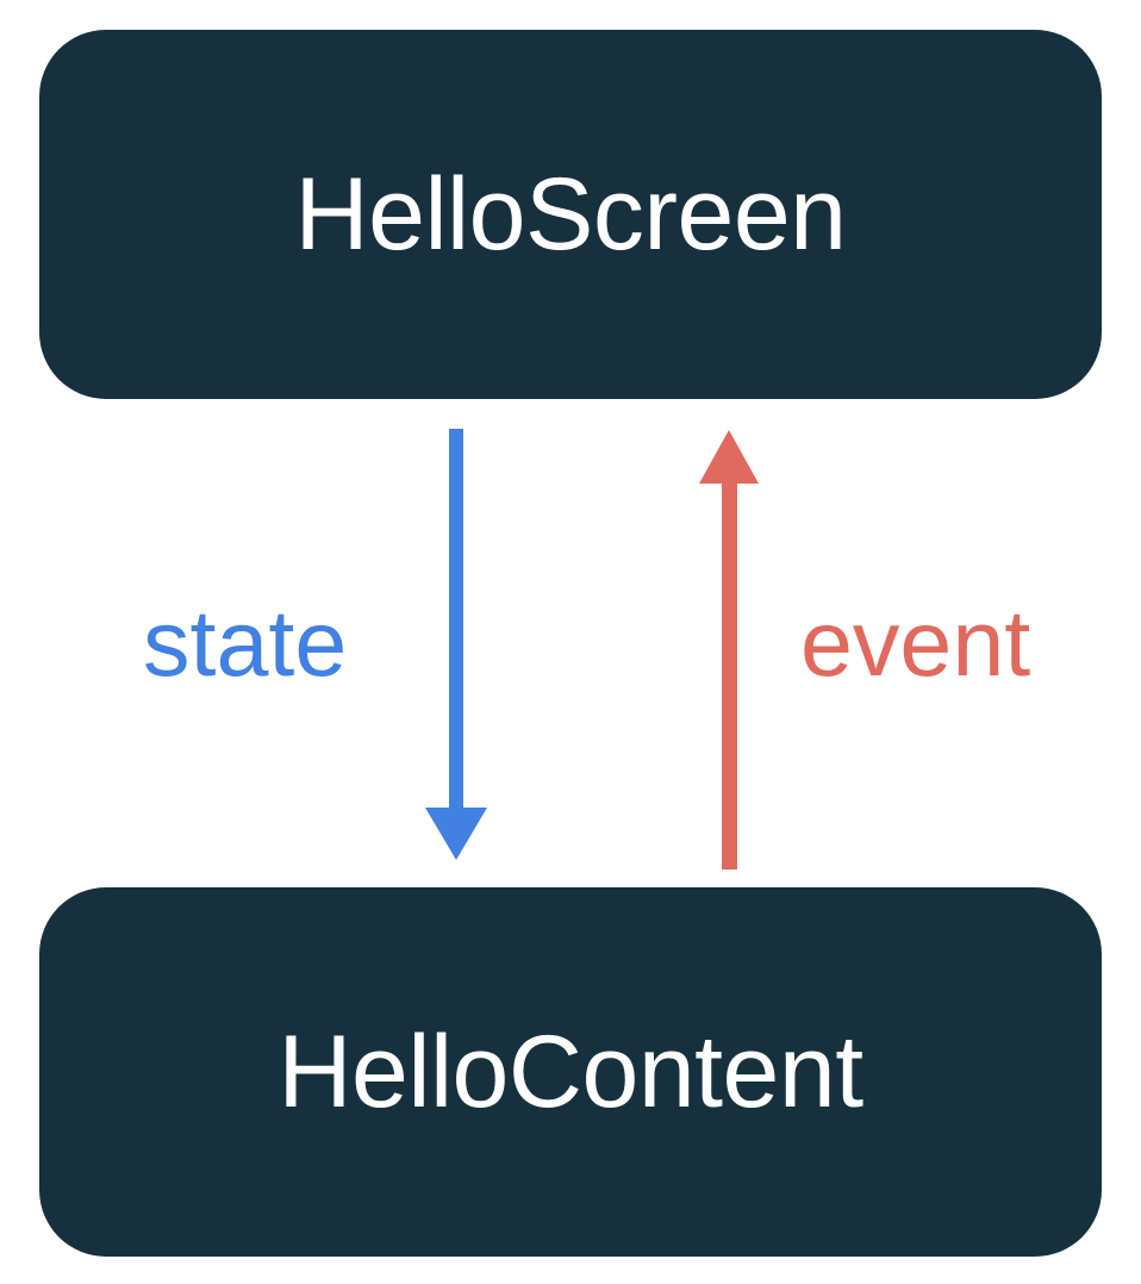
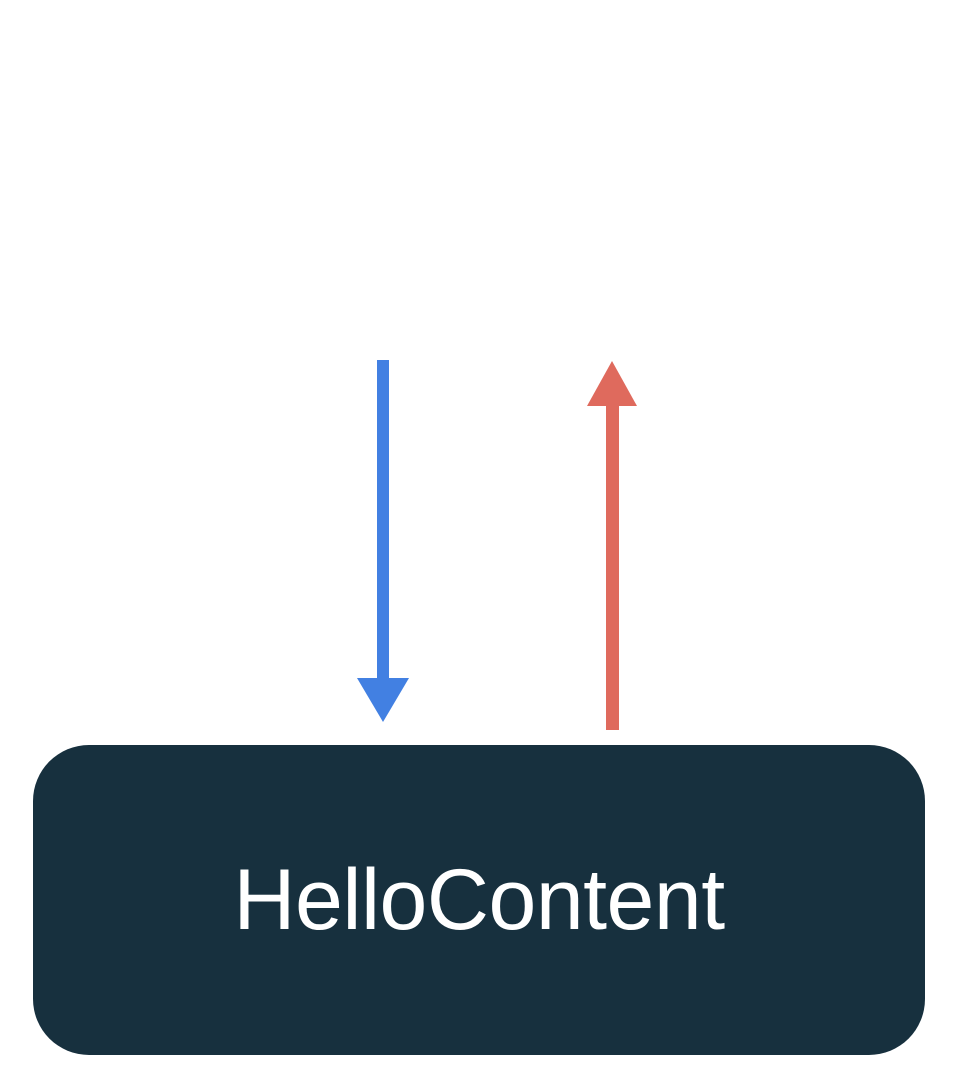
- HelloScreen
- state
- event
  HelloContent
